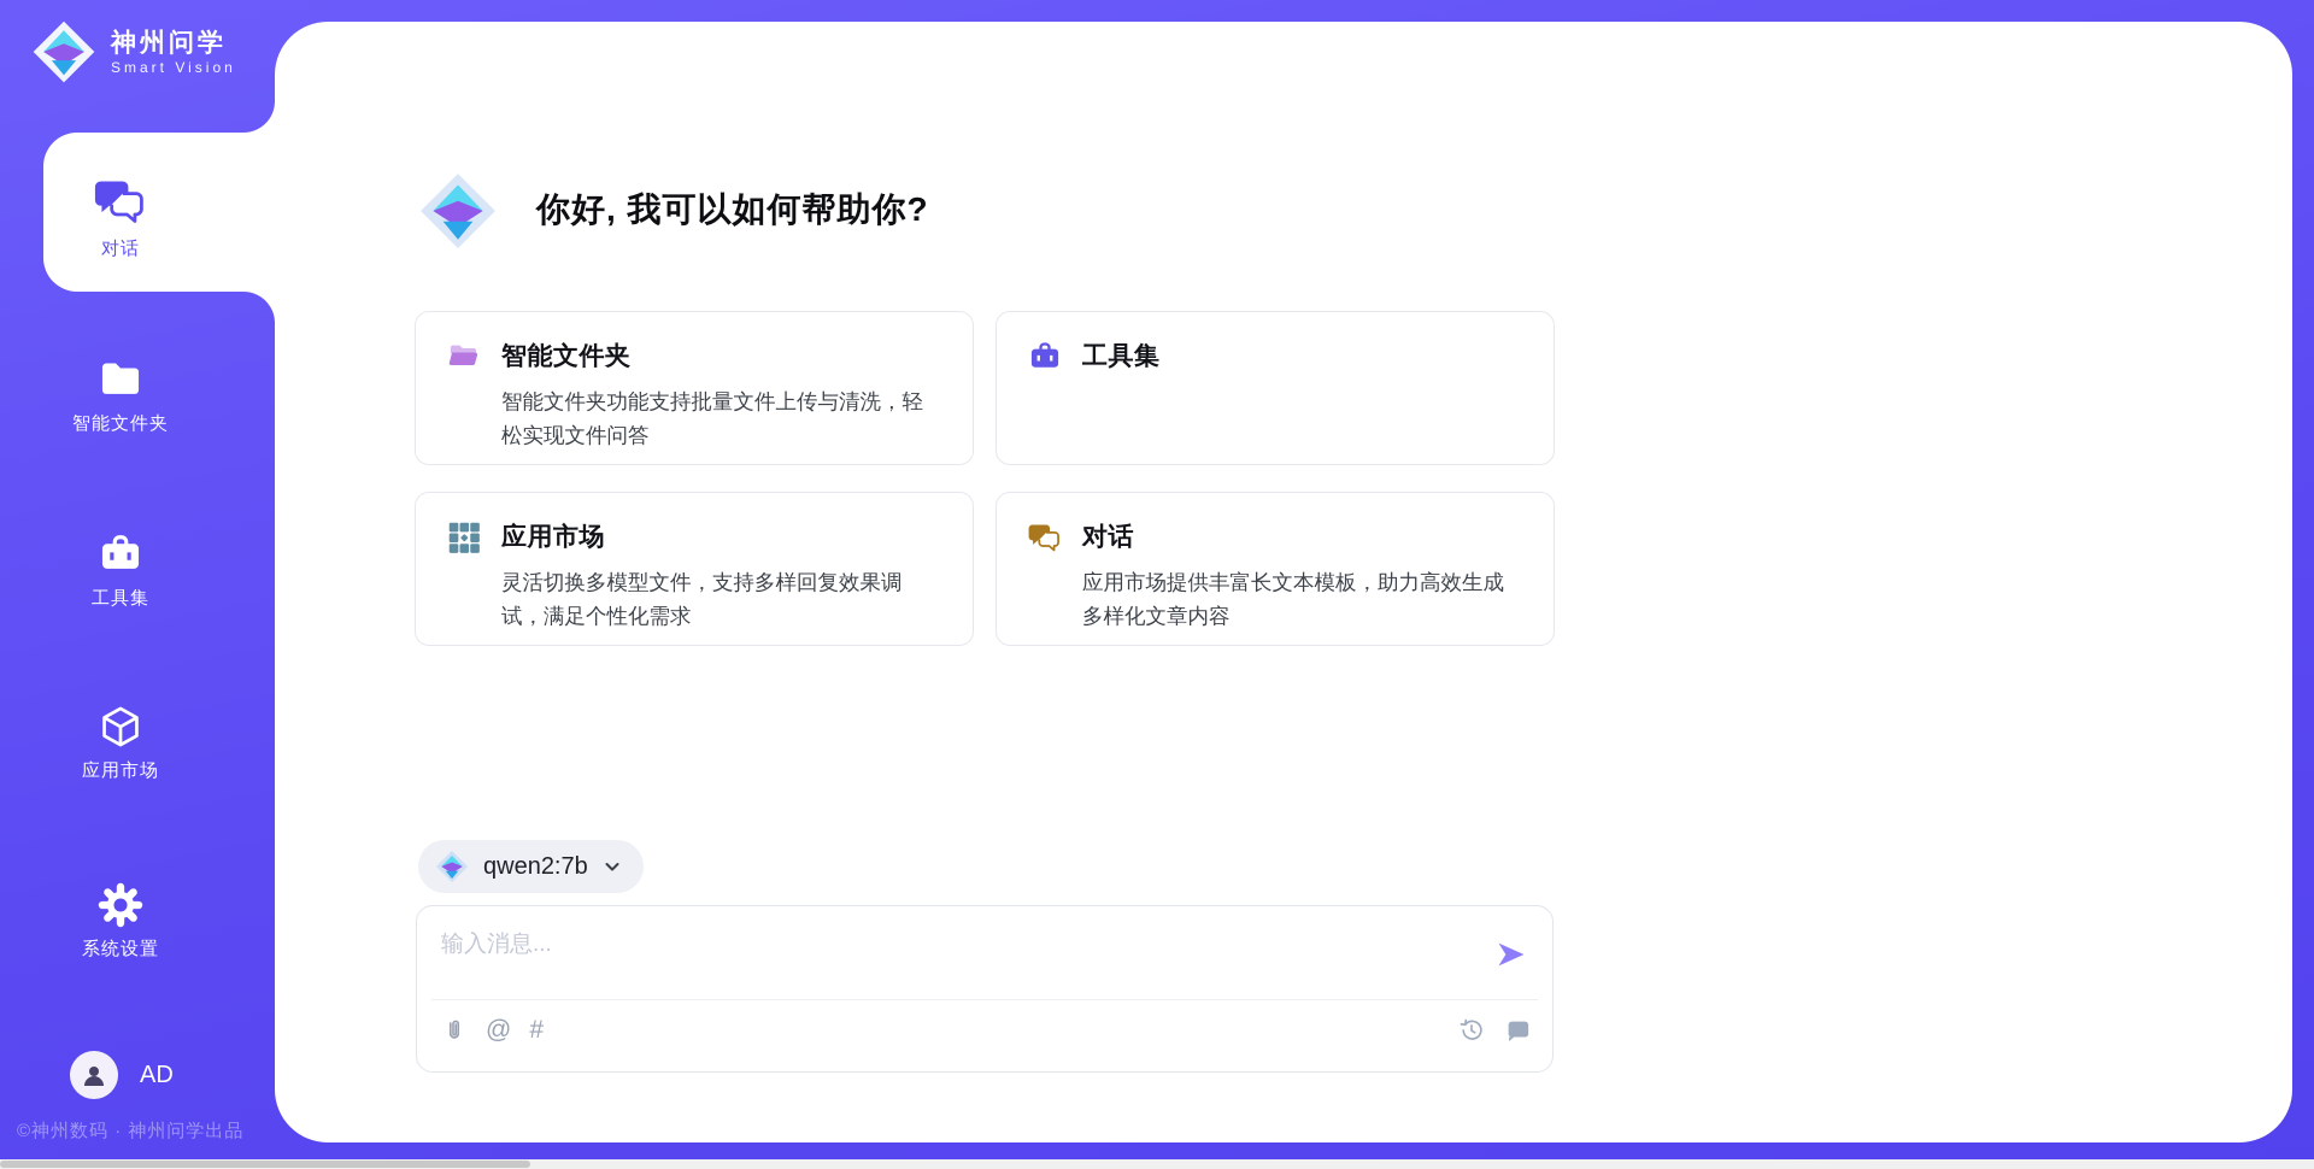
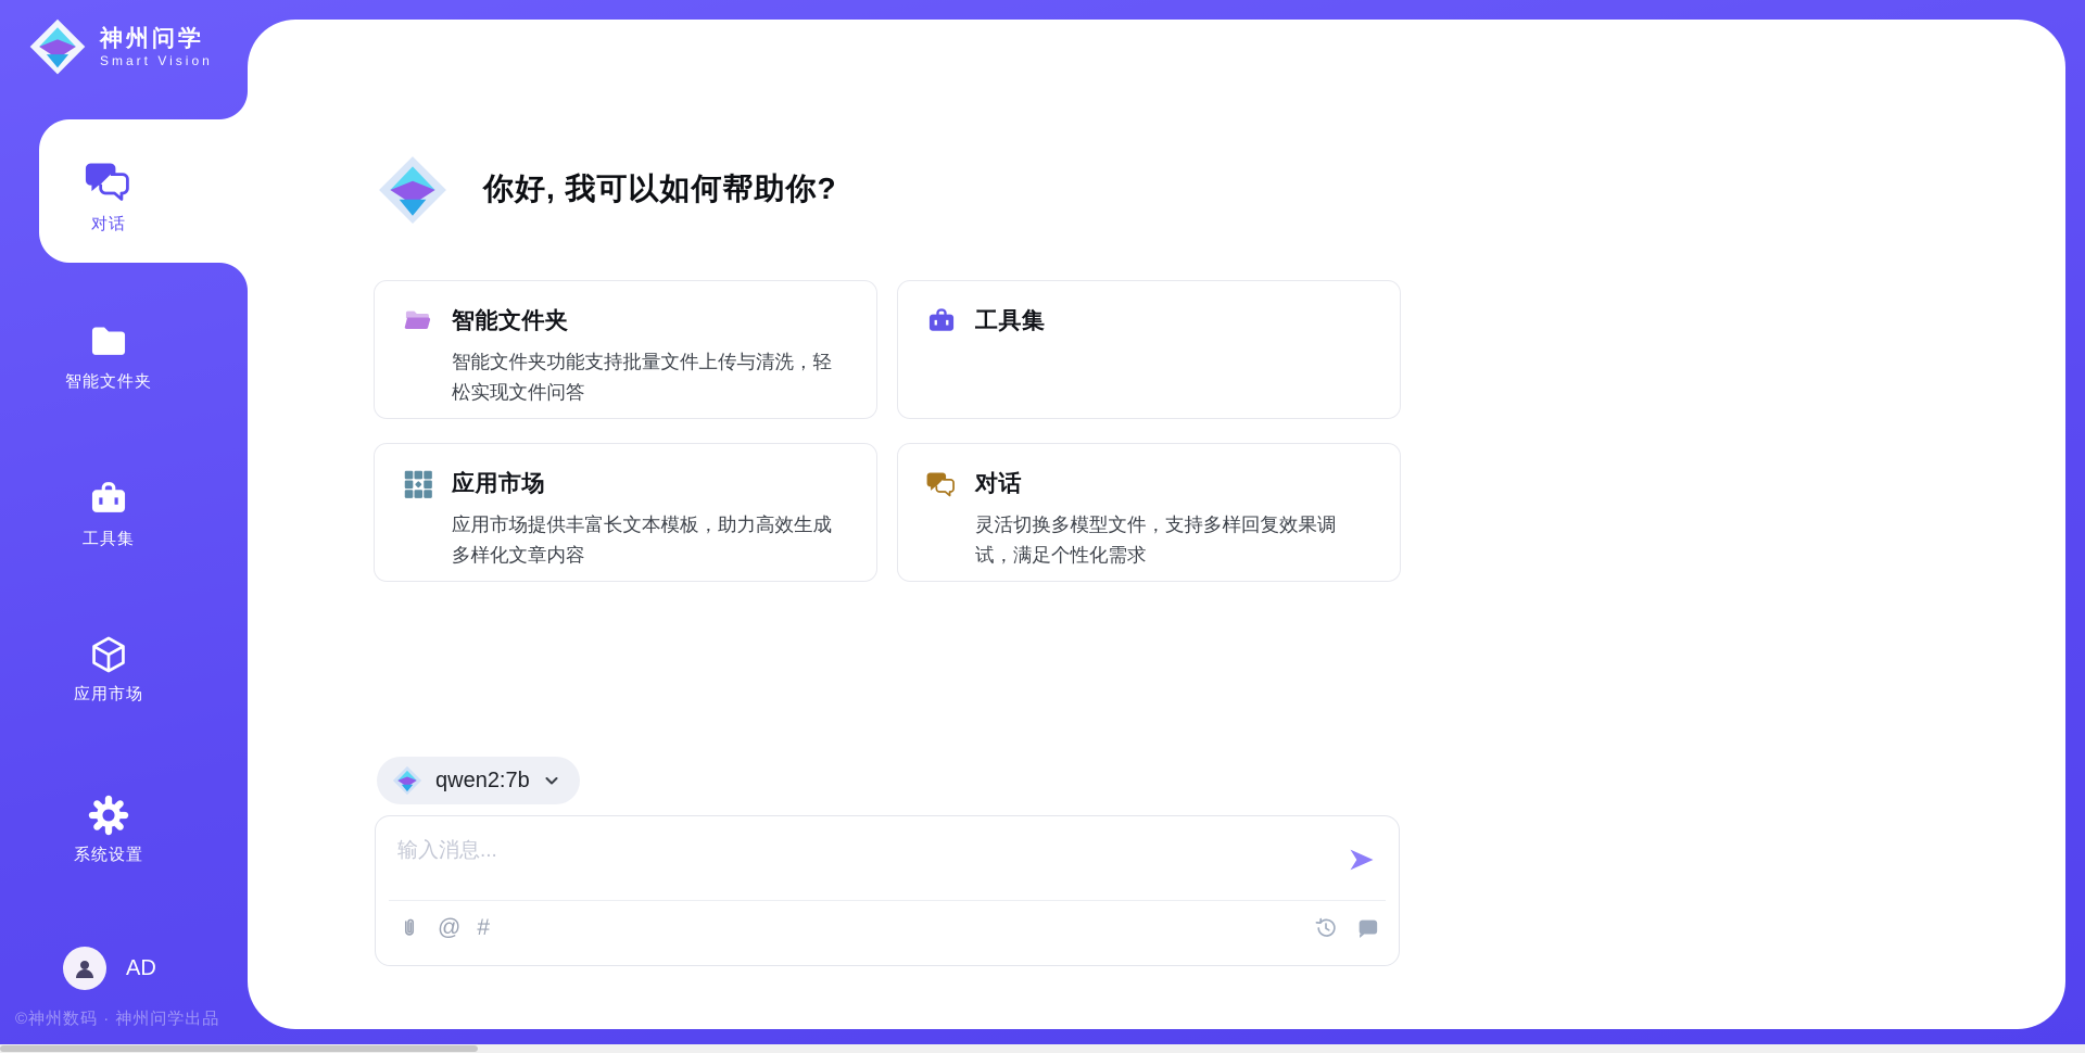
  神州问学
  Smart Vision
  对话
  智能文件夹
  工具集
  应用市场
  系统设置
  AD
  ©神州数码 · 神州问学出品
  你好, 我可以如何帮助你?
  智能文件夹
  智能文件夹功能支持批量文件上传与清洗，轻松实现文件问答
  工具集
  应用市场
- 灵活切换多模型文件，支持多样回复效果调试，满足个性化需求
+ 应用市场提供丰富长文本模板，助力高效生成多样化文章内容
  对话
- 应用市场提供丰富长文本模板，助力高效生成多样化文章内容
+ 灵活切换多模型文件，支持多样回复效果调试，满足个性化需求
  qwen2:7b
  输入消息...
  @
  #
